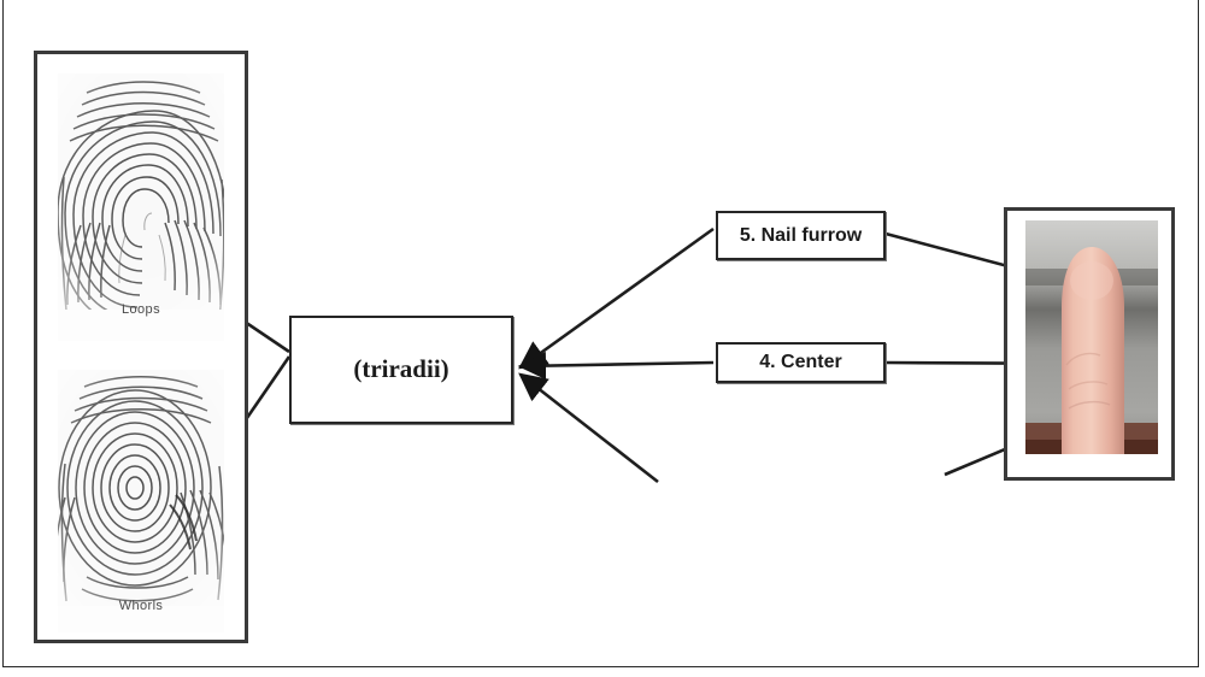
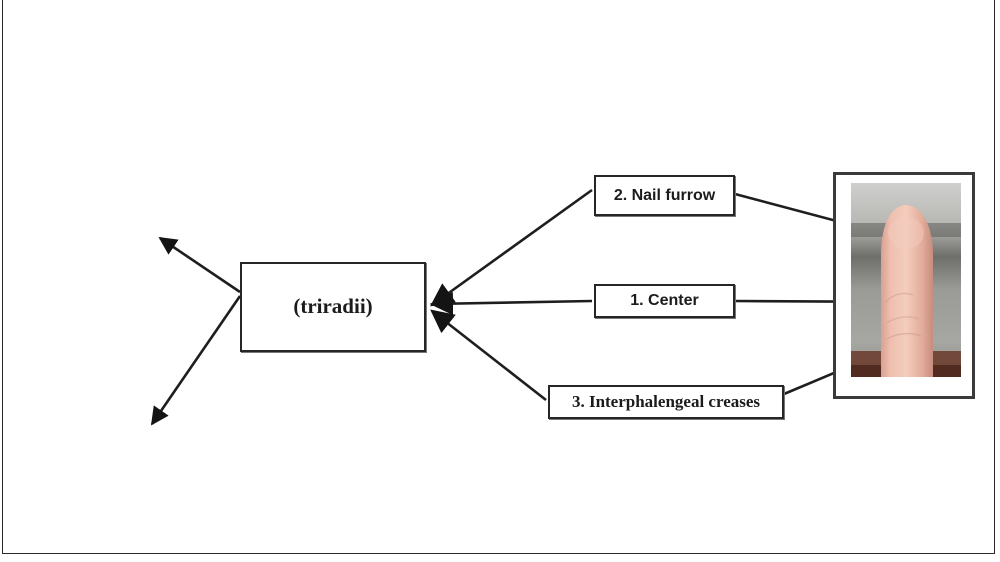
- Loops
- Whorls
  (triradii)
- 5. Nail furrow
+ 2. Nail furrow
- 4. Center
+ 1. Center
+ 3. Interphalengeal creases
